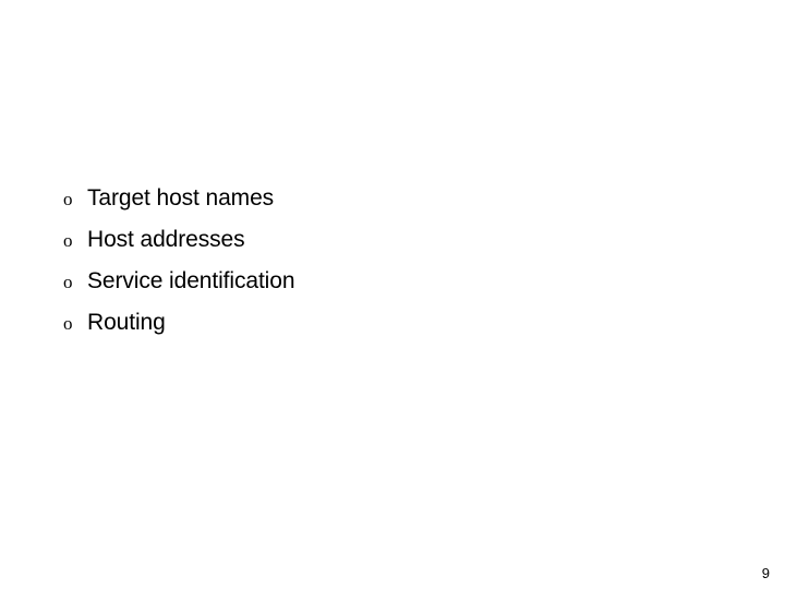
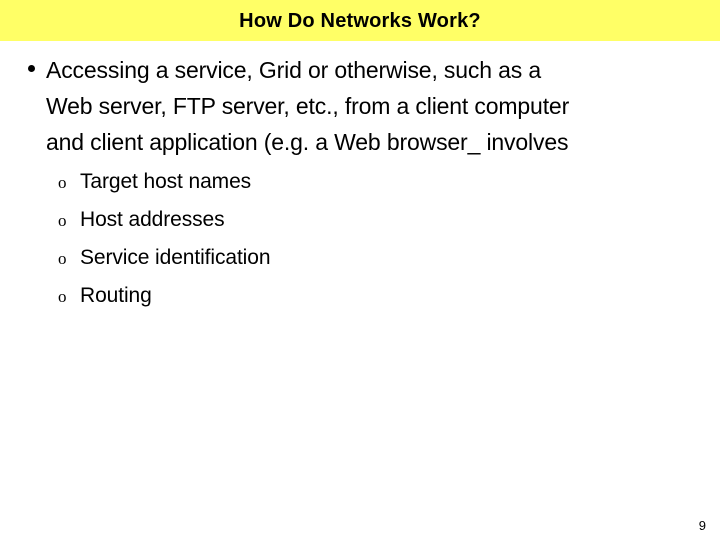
+ How Do Networks Work?
+ Accessing a service, Grid or otherwise, such as a
+ Web server, FTP server, etc., from a client computer
+ and client application (e.g. a Web browser_ involves
  o
  Target host names
  o
  Host addresses
  o
  Service identification
  o
  Routing
  9
